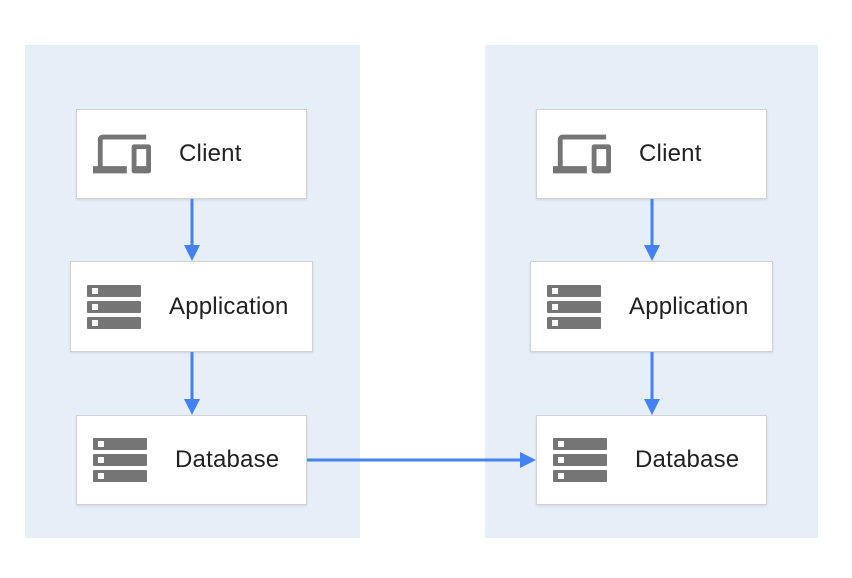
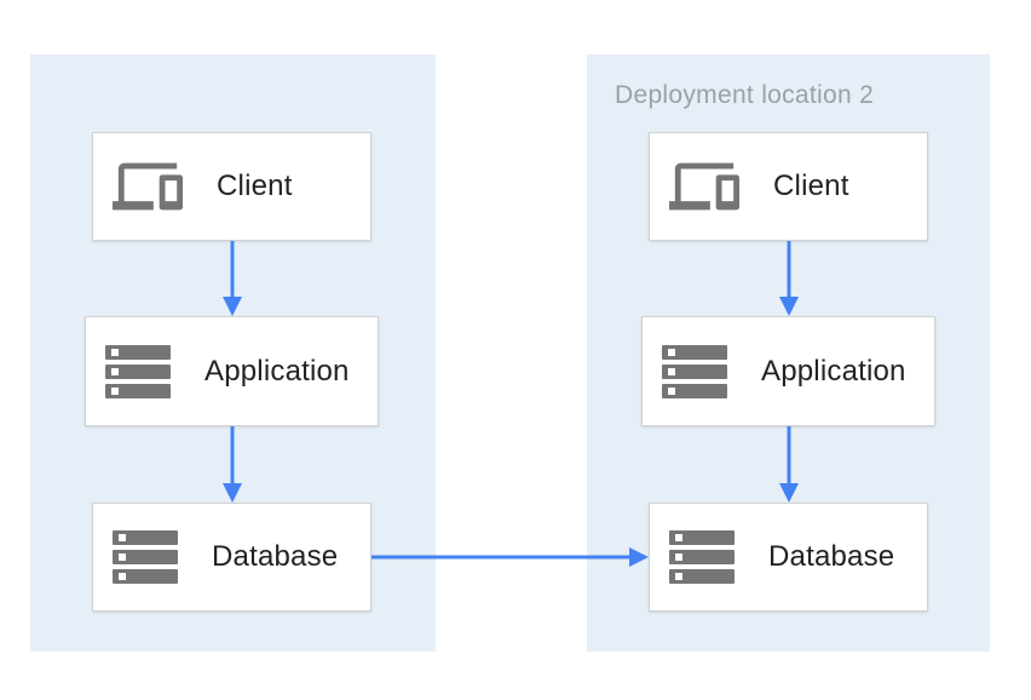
  Client
  Application
  Database
+ Deployment location 2
  Client
  Application
  Database
